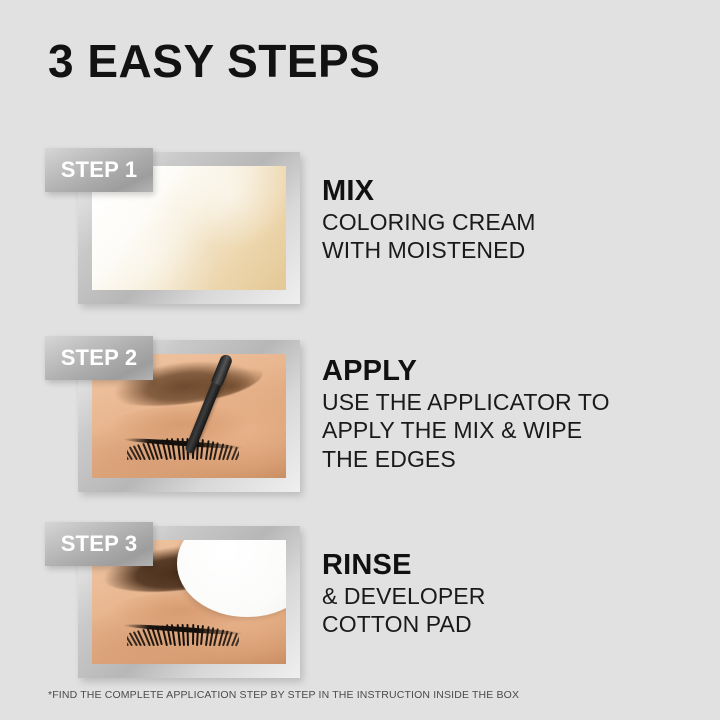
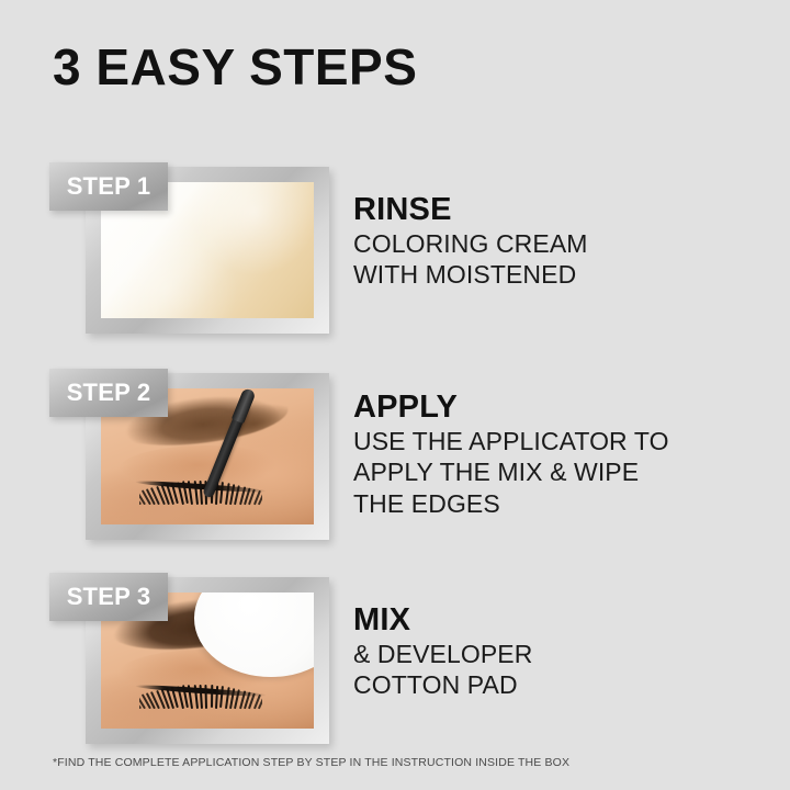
  3 EASY STEPS
  STEP 1
- MIX
+ RINSE
  COLORING CREAM
  WITH MOISTENED
  STEP 2
  APPLY
  USE THE APPLICATOR TO
  APPLY THE MIX & WIPE
  THE EDGES
  STEP 3
- RINSE
+ MIX
  & DEVELOPER
  COTTON PAD
  *FIND THE COMPLETE APPLICATION STEP BY STEP IN THE INSTRUCTION INSIDE THE BOX
